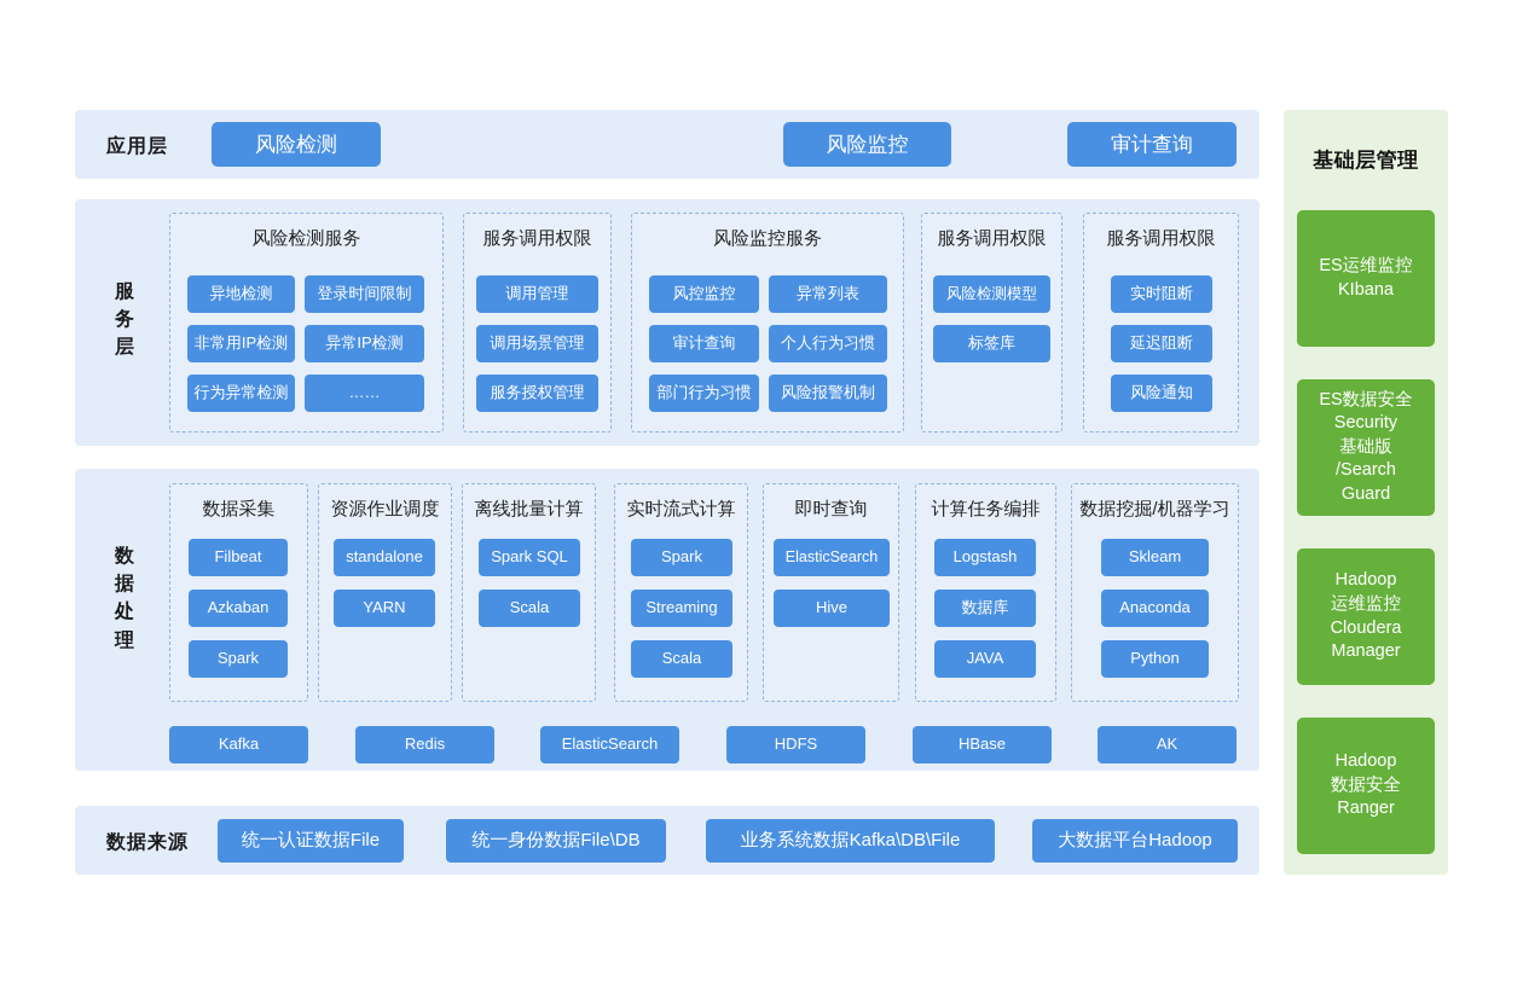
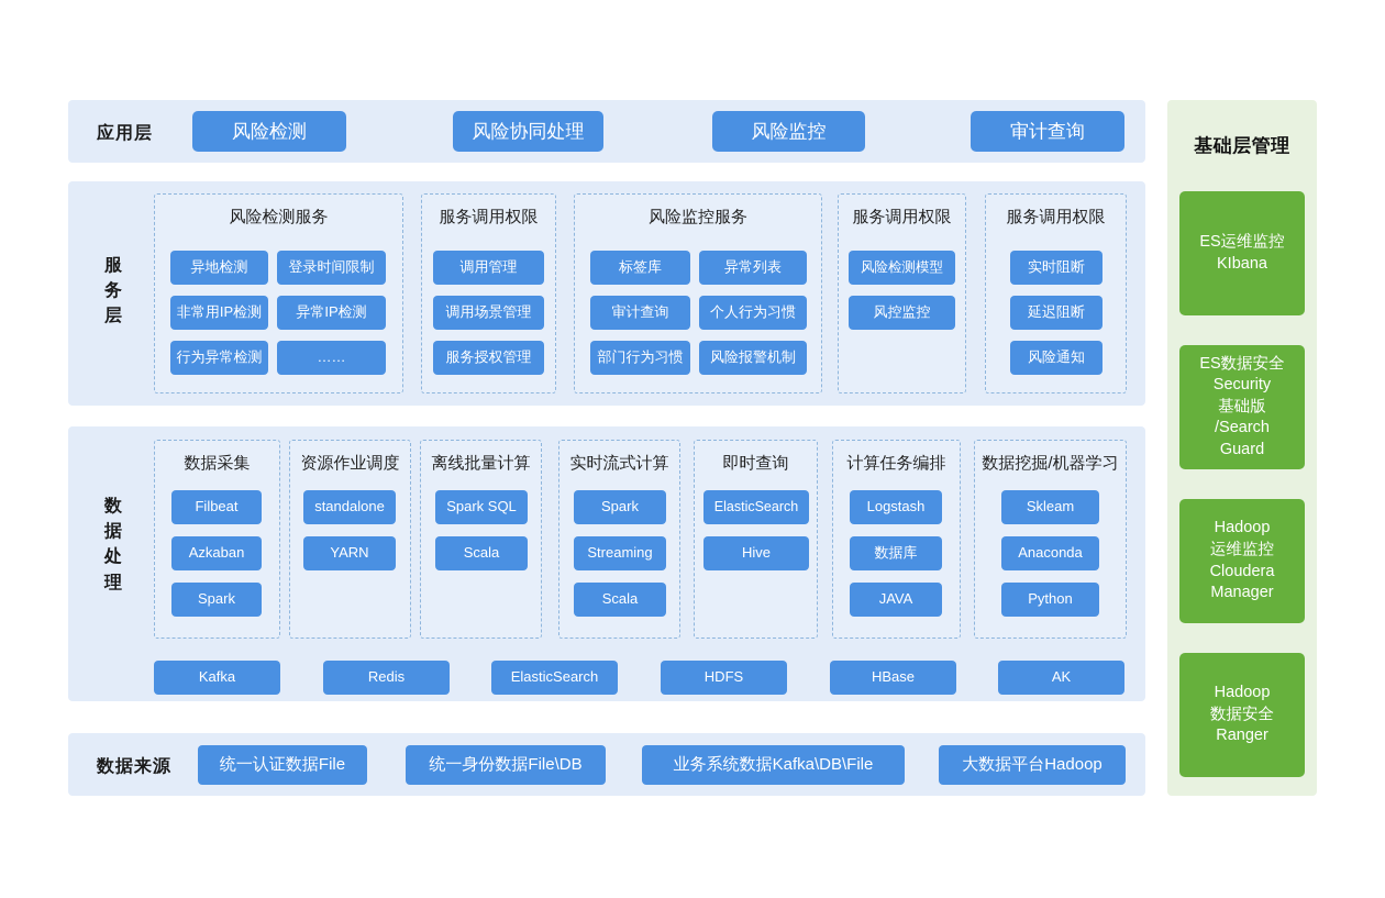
  应用层
  风险检测
+ 风险协同处理
  风险监控
  审计查询
  服
  务
  层
  风险检测服务
  异地检测
  登录时间限制
  非常用IP检测
  异常IP检测
  行为异常检测
  ……
  服务调用权限
  调用管理
  调用场景管理
  服务授权管理
  风险监控服务
- 风控监控
+ 标签库
  异常列表
  审计查询
  个人行为习惯
  部门行为习惯
  风险报警机制
  服务调用权限
  风险检测模型
- 标签库
+ 风控监控
  服务调用权限
  实时阻断
  延迟阻断
  风险通知
  数
  据
  处
  理
  数据采集
  Filbeat
  Azkaban
  Spark
  资源作业调度
  standalone
  YARN
  离线批量计算
  Spark SQL
  Scala
  实时流式计算
  Spark
  Streaming
  Scala
  即时查询
  ElasticSearch
  Hive
  计算任务编排
  Logstash
  数据库
  JAVA
  数据挖掘/机器学习
  Skleam
  Anaconda
  Python
  Kafka
  Redis
  ElasticSearch
  HDFS
  HBase
  AK
  数据来源
  统一认证数据File
  统一身份数据File\DB
  业务系统数据Kafka\DB\File
  大数据平台Hadoop
  基础层管理
  ES运维监控
  KIbana
  ES数据安全
  Security
  基础版
  /Search
  Guard
  Hadoop
  运维监控
  Cloudera
  Manager
  Hadoop
  数据安全
  Ranger
